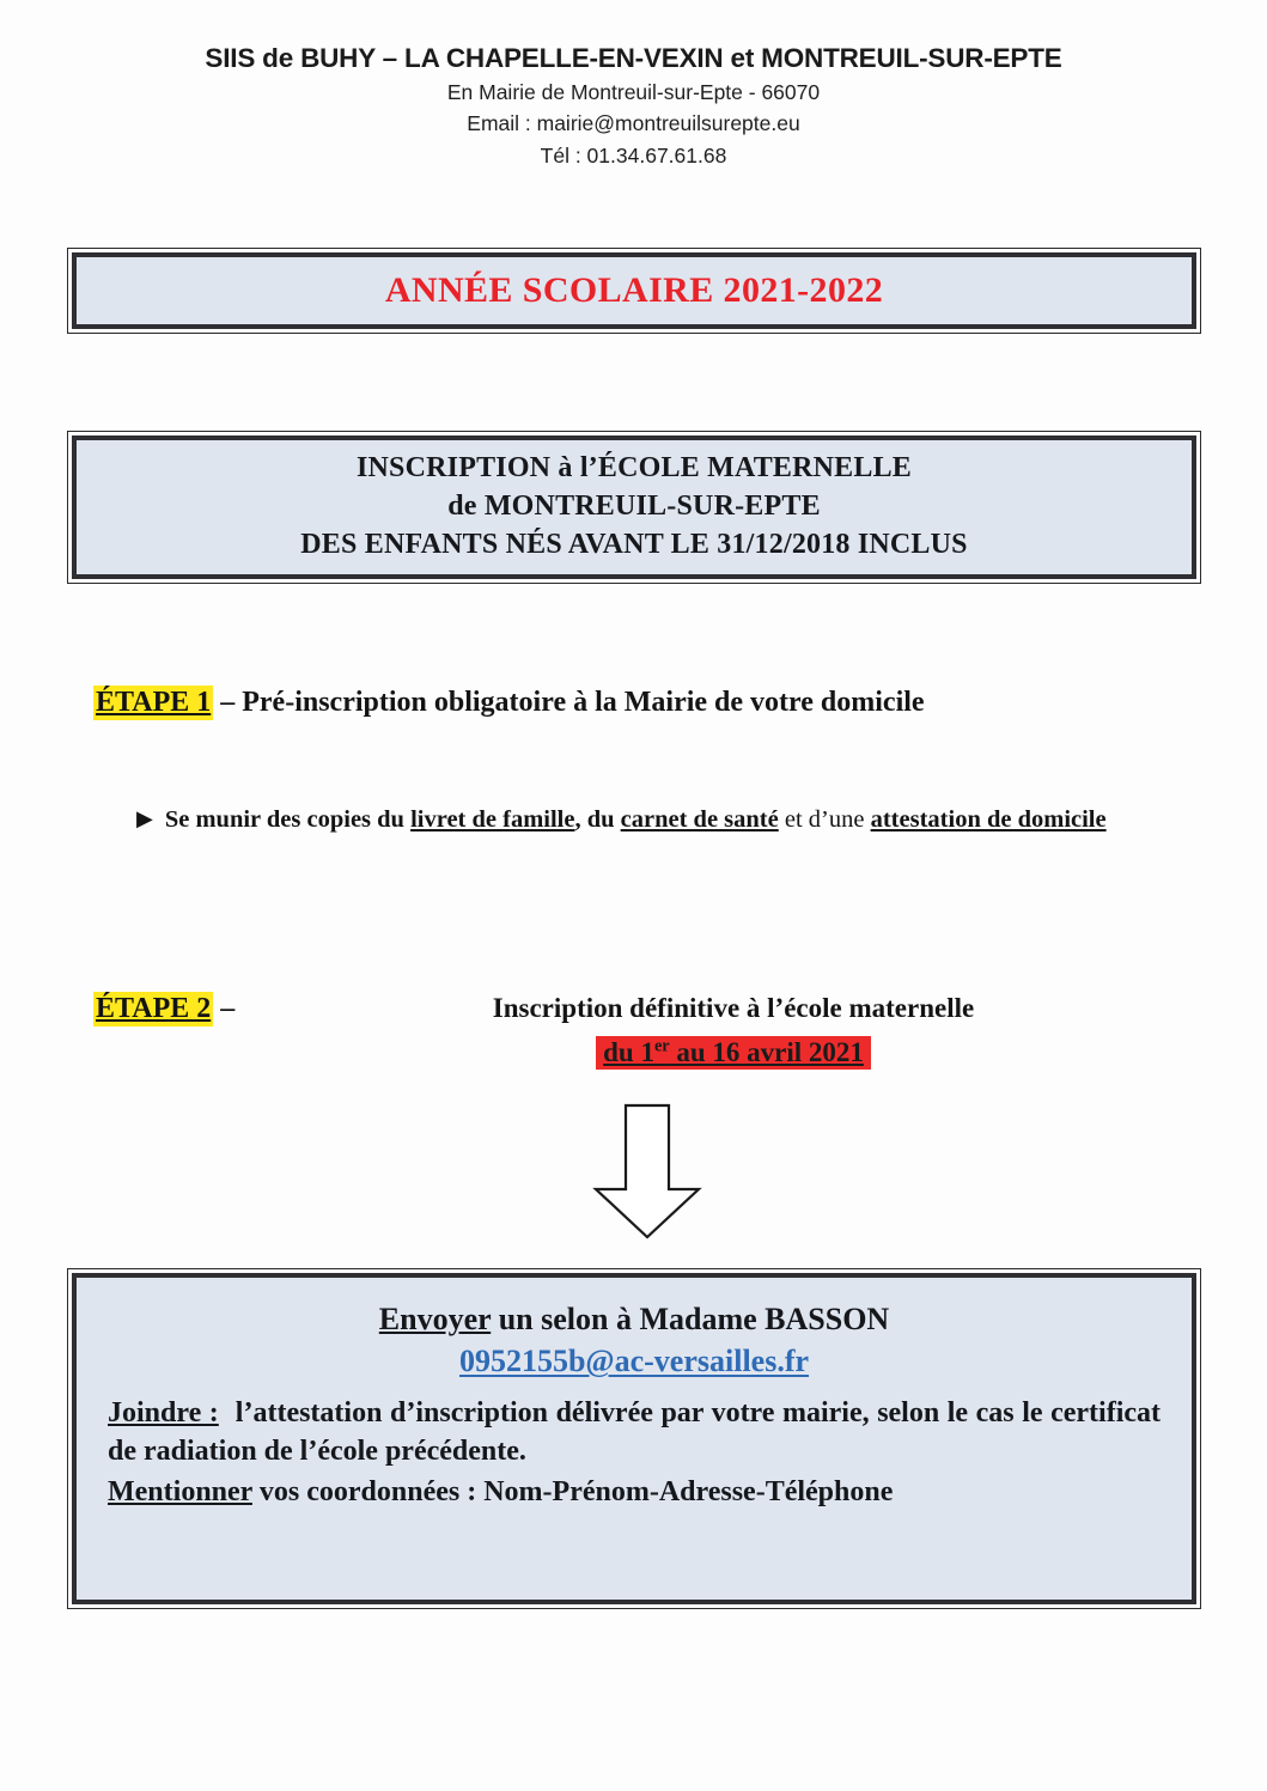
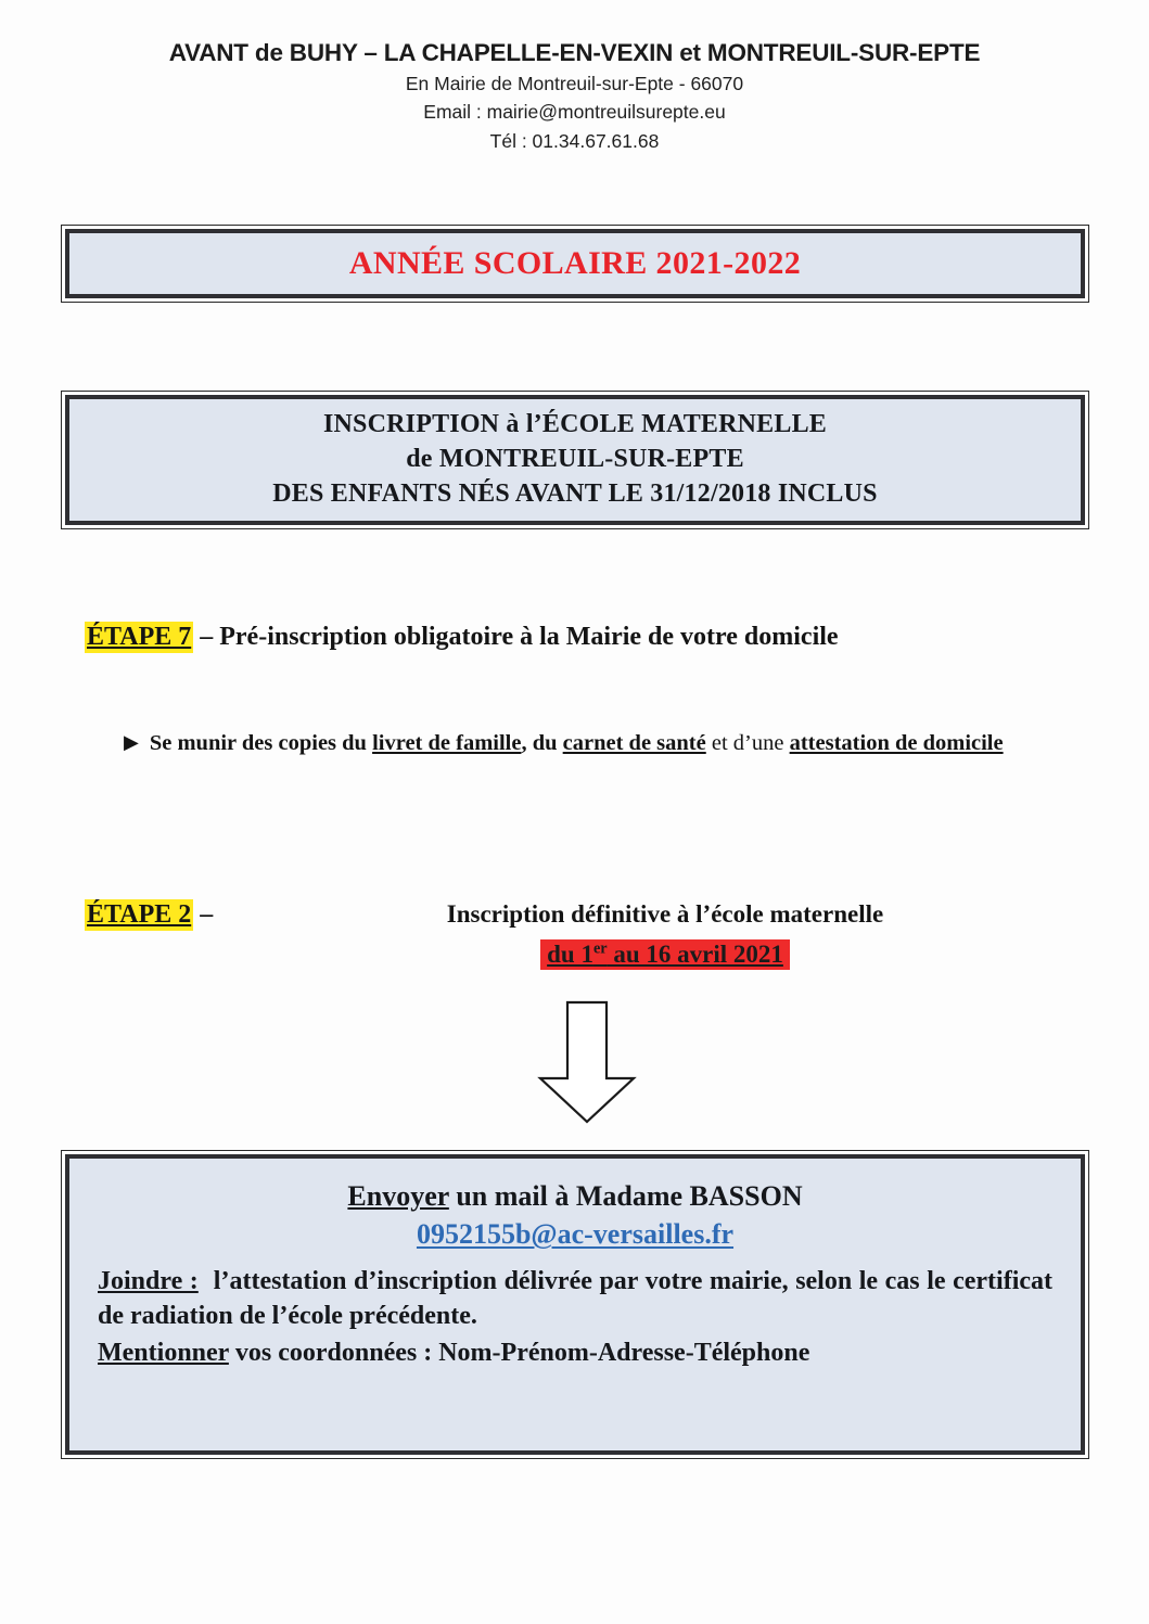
- SIIS de BUHY – LA CHAPELLE-EN-VEXIN et MONTREUIL-SUR-EPTE
+ AVANT de BUHY – LA CHAPELLE-EN-VEXIN et MONTREUIL-SUR-EPTE
  En Mairie de Montreuil-sur-Epte - 66070
  Email : mairie@montreuilsurepte.eu
  Tél : 01.34.67.61.68
  ANNÉE SCOLAIRE 2021-2022
  INSCRIPTION à l’ÉCOLE MATERNELLE
  de MONTREUIL-SUR-EPTE
  DES ENFANTS NÉS AVANT LE 31/12/2018 INCLUS
- ÉTAPE 1 – Pré-inscription obligatoire à la Mairie de votre domicile
+ ÉTAPE 7 – Pré-inscription obligatoire à la Mairie de votre domicile
  ▶ Se munir des copies du livret de famille, du carnet de santé et d’une attestation de domicile
  ÉTAPE 2 –
  Inscription définitive à l’école maternelle
  du 1er au 16 avril 2021
- Envoyer un selon à Madame BASSON
+ Envoyer un mail à Madame BASSON
  0952155b@ac-versailles.fr
  Joindre : l’attestation d’inscription délivrée par votre mairie, selon le cas le certificat de radiation de l’école précédente.
  Mentionner vos coordonnées : Nom-Prénom-Adresse-Téléphone
